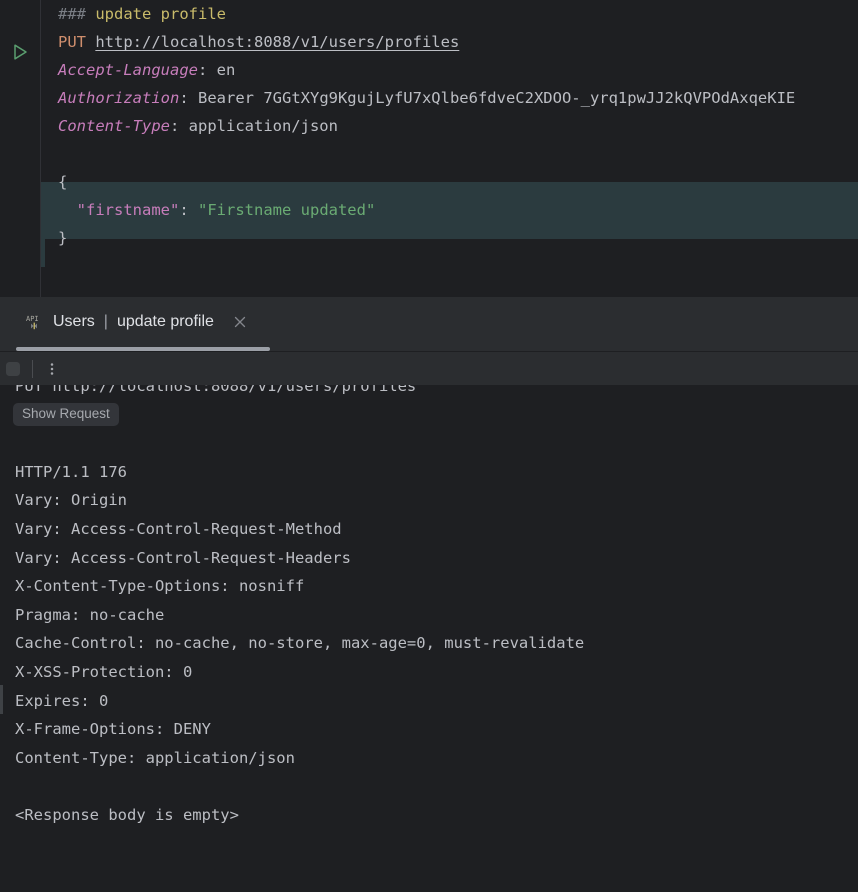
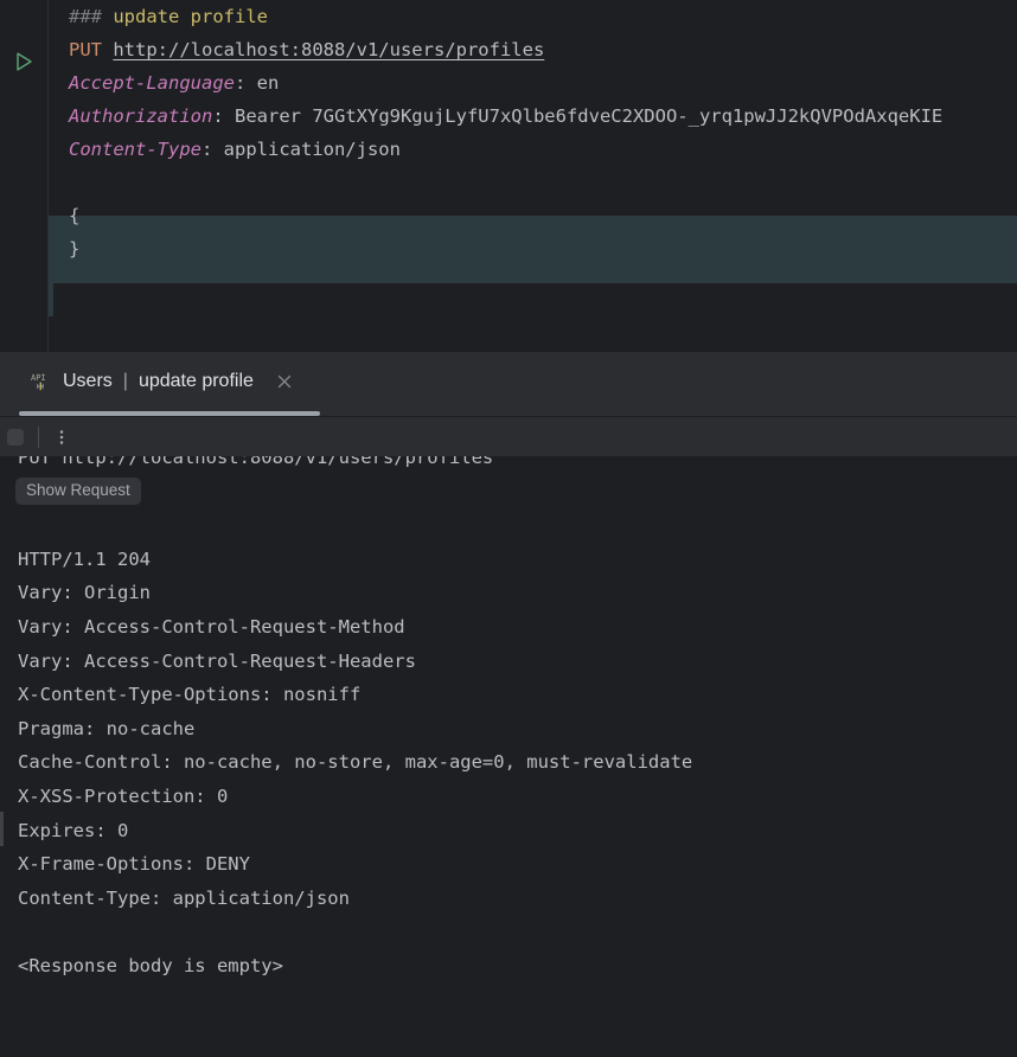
  ### update profile
  PUT http://localhost:8088/v1/users/profiles
  Accept-Language: en
  Authorization: Bearer 7GGtXYg9KgujLyfU7xQlbe6fdveC2XDOO-_yrq1pwJJ2kQVPOdAxqeKIE
  Content-Type: application/json
  {
- "firstname": "Firstname updated"
  }
  API
  Users
  |
  update profile
  PUT http://localhost:8088/v1/users/profiles
  Show Request
- HTTP/1.1 176
+ HTTP/1.1 204
  Vary: Origin
  Vary: Access-Control-Request-Method
  Vary: Access-Control-Request-Headers
  X-Content-Type-Options: nosniff
  Pragma: no-cache
  Cache-Control: no-cache, no-store, max-age=0, must-revalidate
  X-XSS-Protection: 0
  Expires: 0
  X-Frame-Options: DENY
  Content-Type: application/json
  <Response body is empty>
